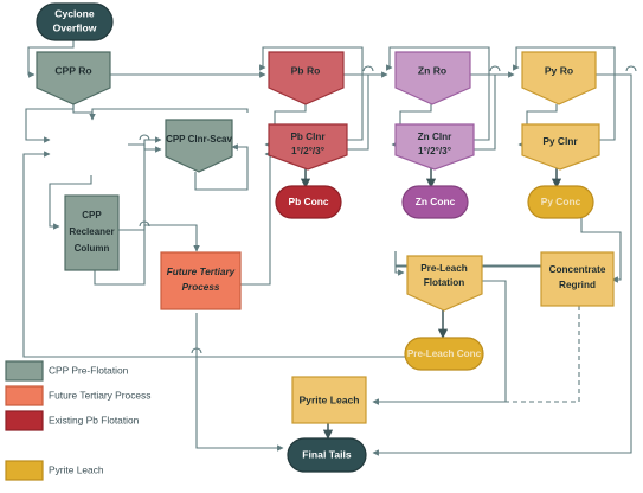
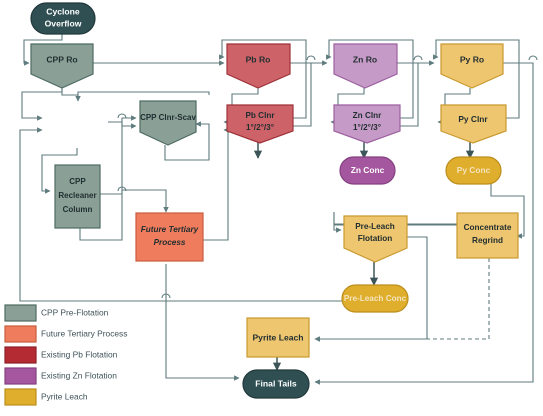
  Cyclone
  Overflow
  CPP Ro
  CPP Clnr-Scav
  CPP
  Recleaner
  Column
  Future Tertiary
  Process
  Pb Ro
  Pb Clnr
  1°/2°/3°
- Pb Conc
  Zn Ro
  Zn Clnr
  1°/2°/3°
  Zn Conc
  Py Ro
  Py Clnr
  Py Conc
  Pre-Leach
  Flotation
  Pre-Leach Conc
  Concentrate
  Regrind
  Pyrite Leach
  Final Tails
  CPP Pre-Flotation
  Future Tertiary Process
  Existing Pb Flotation
+ Existing Zn Flotation
  Pyrite Leach
